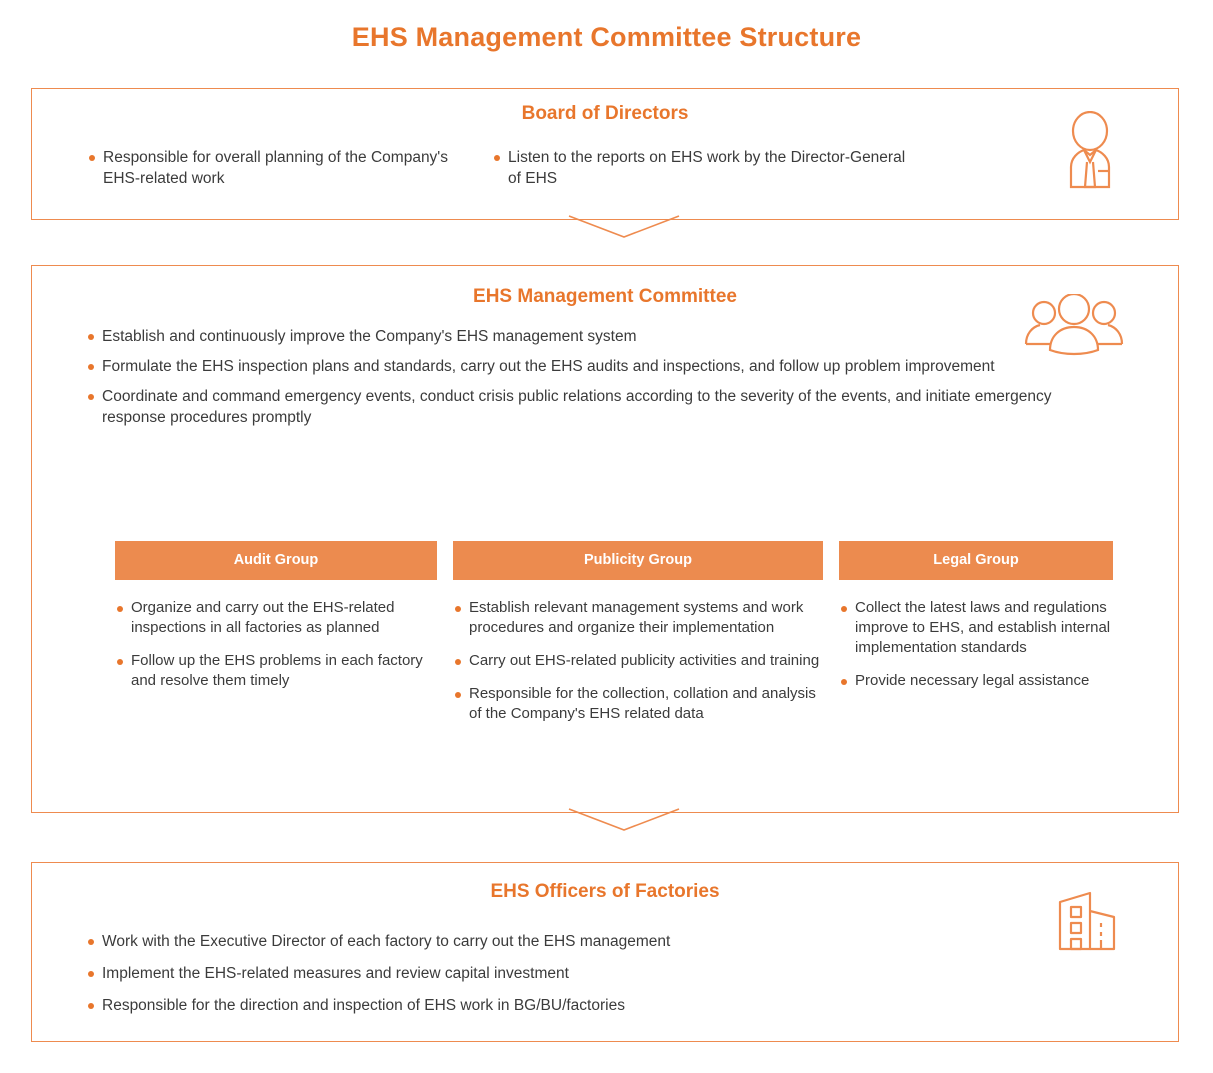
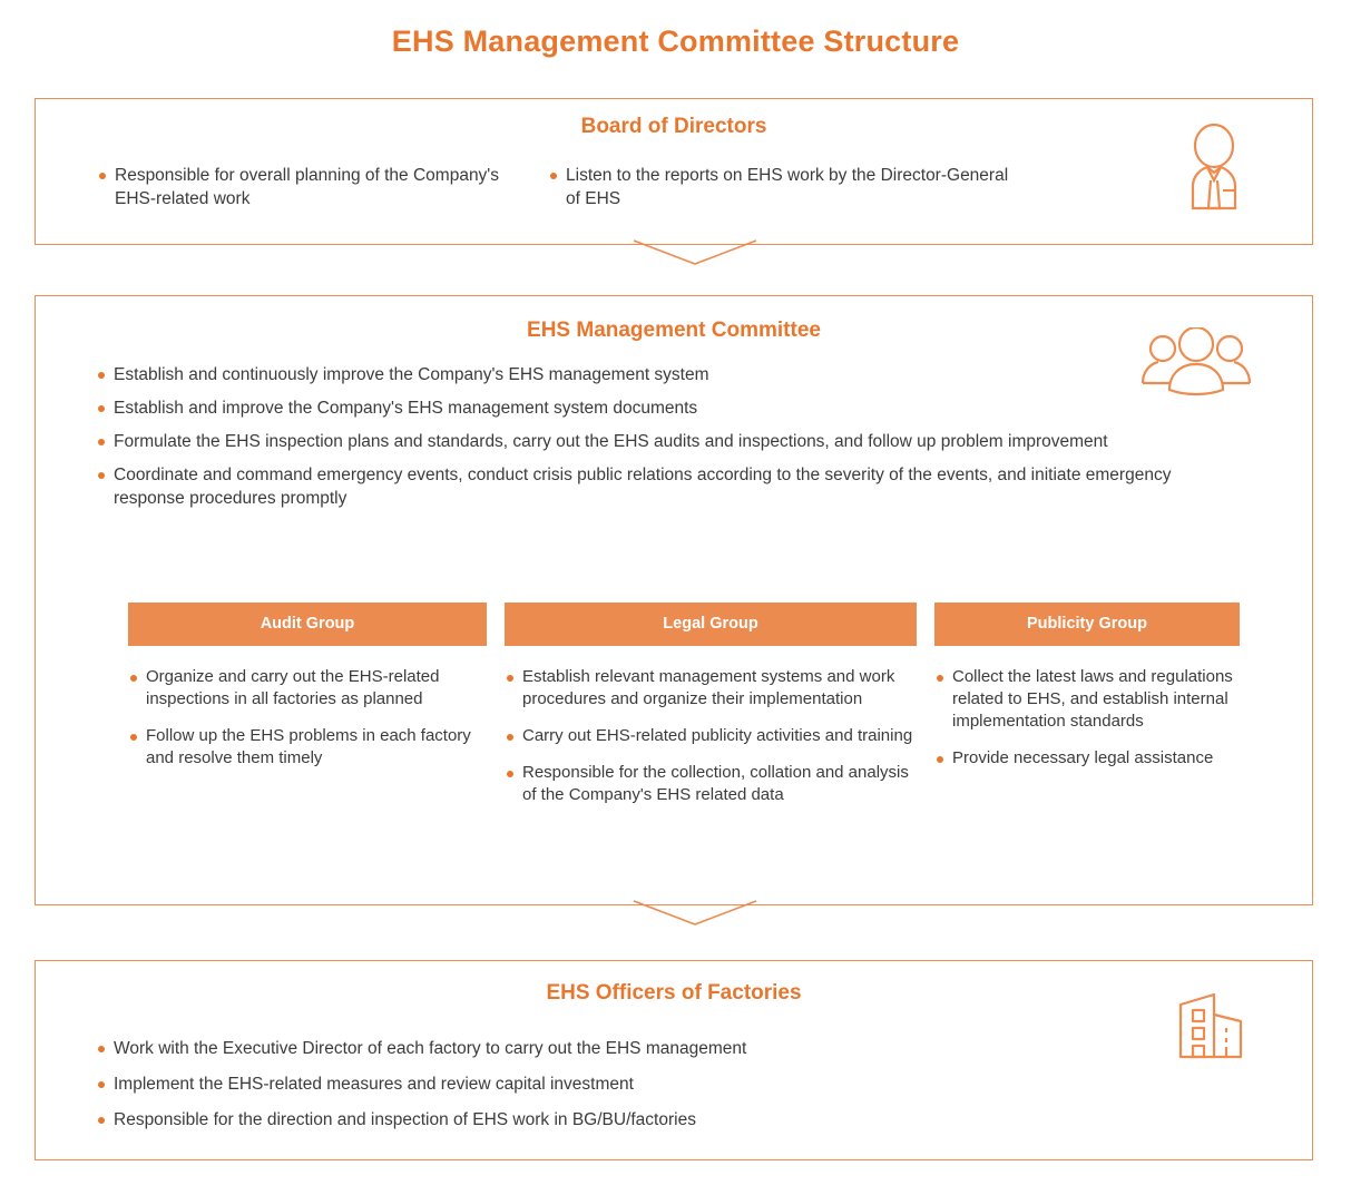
  EHS Management Committee Structure
  Board of Directors
  Responsible for overall planning of the Company's EHS-related work
  Listen to the reports on EHS work by the Director-General of EHS
  EHS Management Committee
  Establish and continuously improve the Company's EHS management system
+ Establish and improve the Company's EHS management system documents
  Formulate the EHS inspection plans and standards, carry out the EHS audits and inspections, and follow up problem improvement
  Coordinate and command emergency events, conduct crisis public relations according to the severity of the events, and initiate emergency response procedures promptly
  Audit Group
  Organize and carry out the EHS-related inspections in all factories as planned
  Follow up the EHS problems in each factory and resolve them timely
- Publicity Group
+ Legal Group
  Establish relevant management systems and work procedures and organize their implementation
  Carry out EHS-related publicity activities and training
  Responsible for the collection, collation and analysis of the Company's EHS related data
- Legal Group
+ Publicity Group
- Collect the latest laws and regulations improve to EHS, and establish internal implementation standards
+ Collect the latest laws and regulations related to EHS, and establish internal implementation standards
  Provide necessary legal assistance
  EHS Officers of Factories
  Work with the Executive Director of each factory to carry out the EHS management
  Implement the EHS-related measures and review capital investment
  Responsible for the direction and inspection of EHS work in BG/BU/factories
